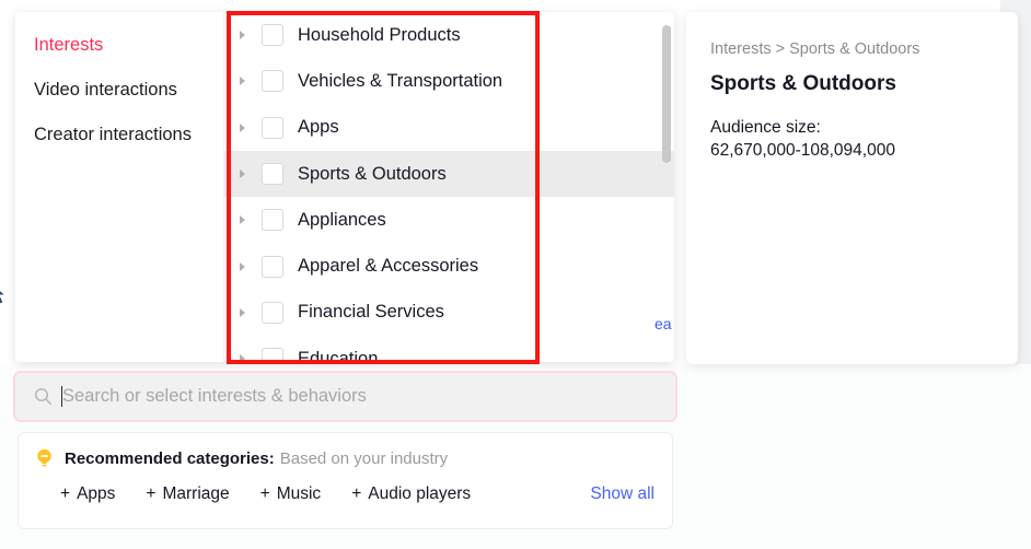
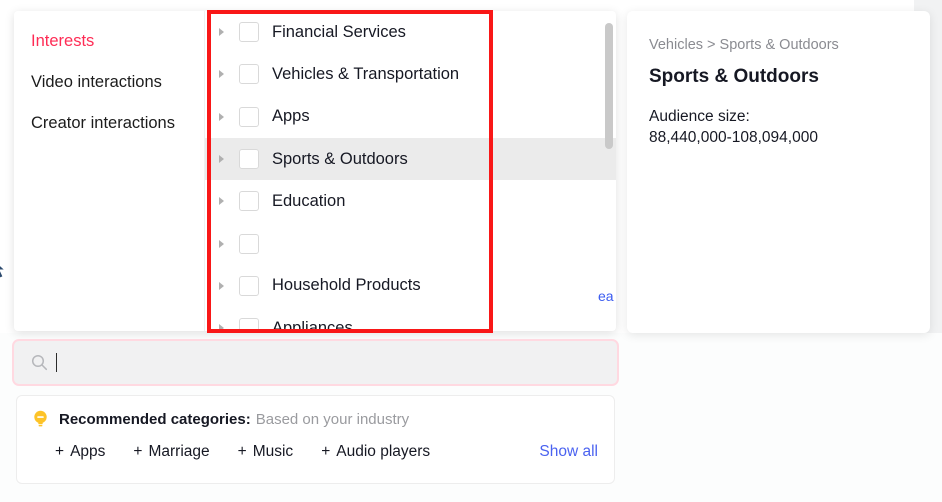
  Interests
  Video interactions
  Creator interactions
- Household Products
+ Financial Services
  Vehicles & Transportation
  Apps
  Sports & Outdoors
- Appliances
+ Education
- Apparel & Accessories
- Financial Services
+ Household Products
- Education
+ Appliances
  ea
- Interests > Sports & Outdoors
+ Vehicles > Sports & Outdoors
  Sports & Outdoors
  Audience size:
- 62,670,000-108,094,000
+ 88,440,000-108,094,000
- Search or select interests & behaviors
  Recommended categories:
  Based on your industry
  + Apps
  + Marriage
  + Music
  + Audio players
  Show all
